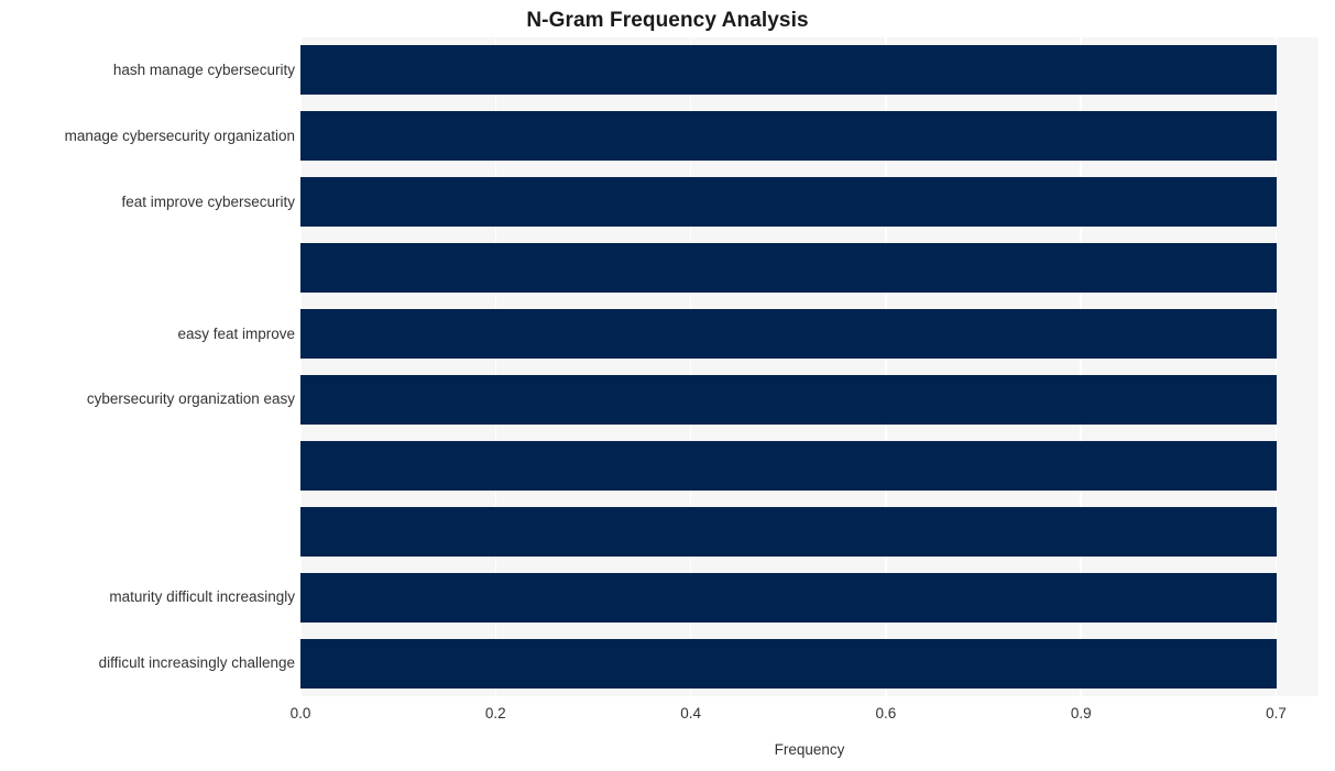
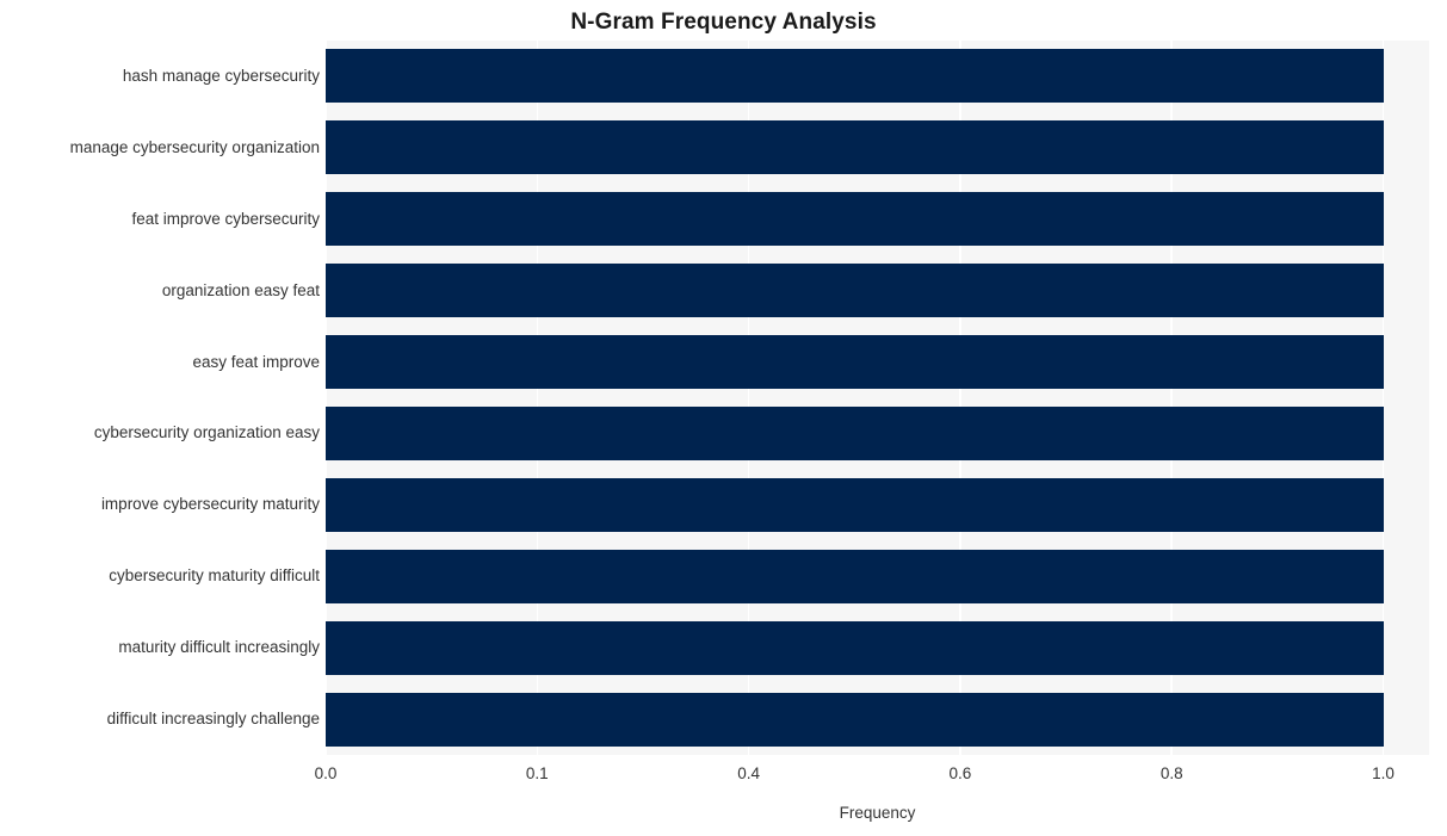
  N-Gram Frequency Analysis
  hash manage cybersecurity
  manage cybersecurity organization
  feat improve cybersecurity
+ organization easy feat
  easy feat improve
  cybersecurity organization easy
+ improve cybersecurity maturity
+ cybersecurity maturity difficult
  maturity difficult increasingly
  difficult increasingly challenge
  0.0
- 0.2
+ 0.1
  0.4
  0.6
- 0.9
+ 0.8
- 0.7
+ 1.0
  Frequency
